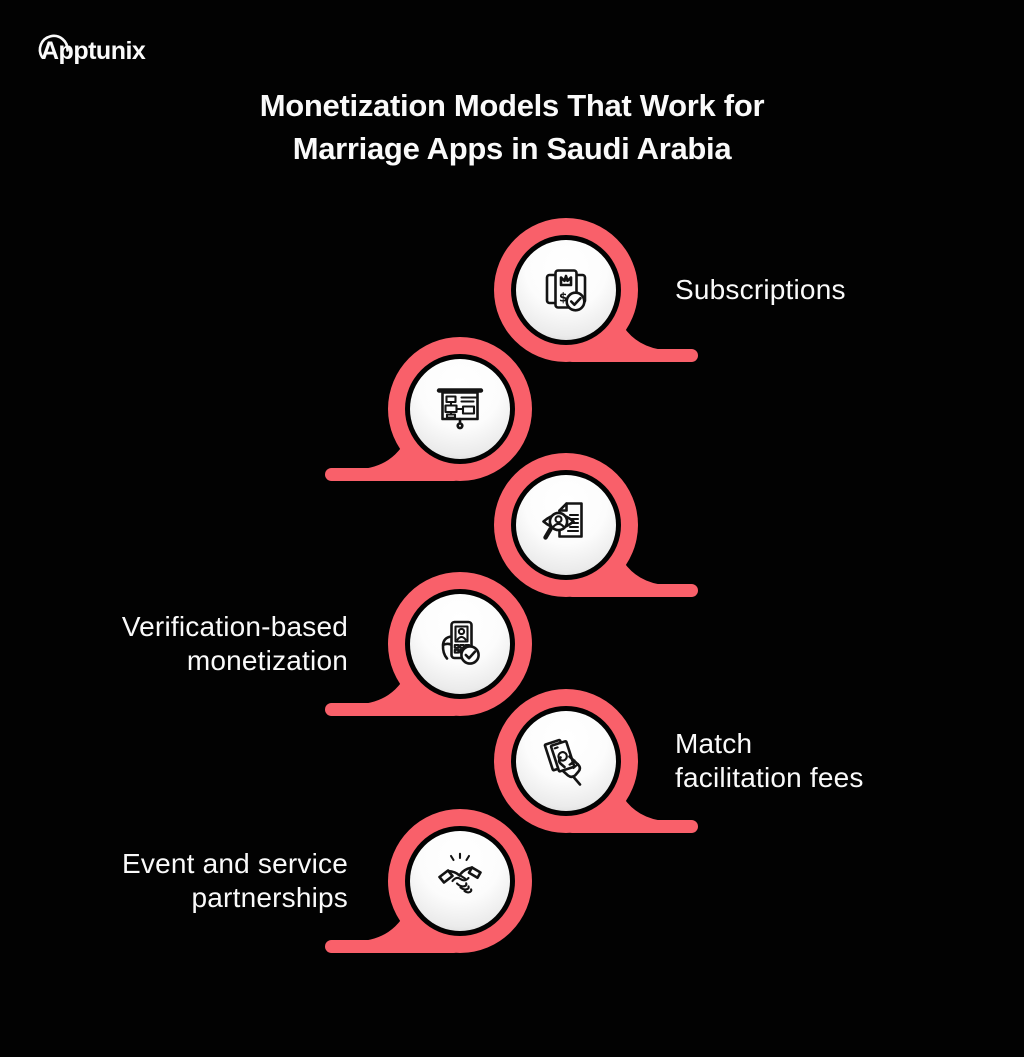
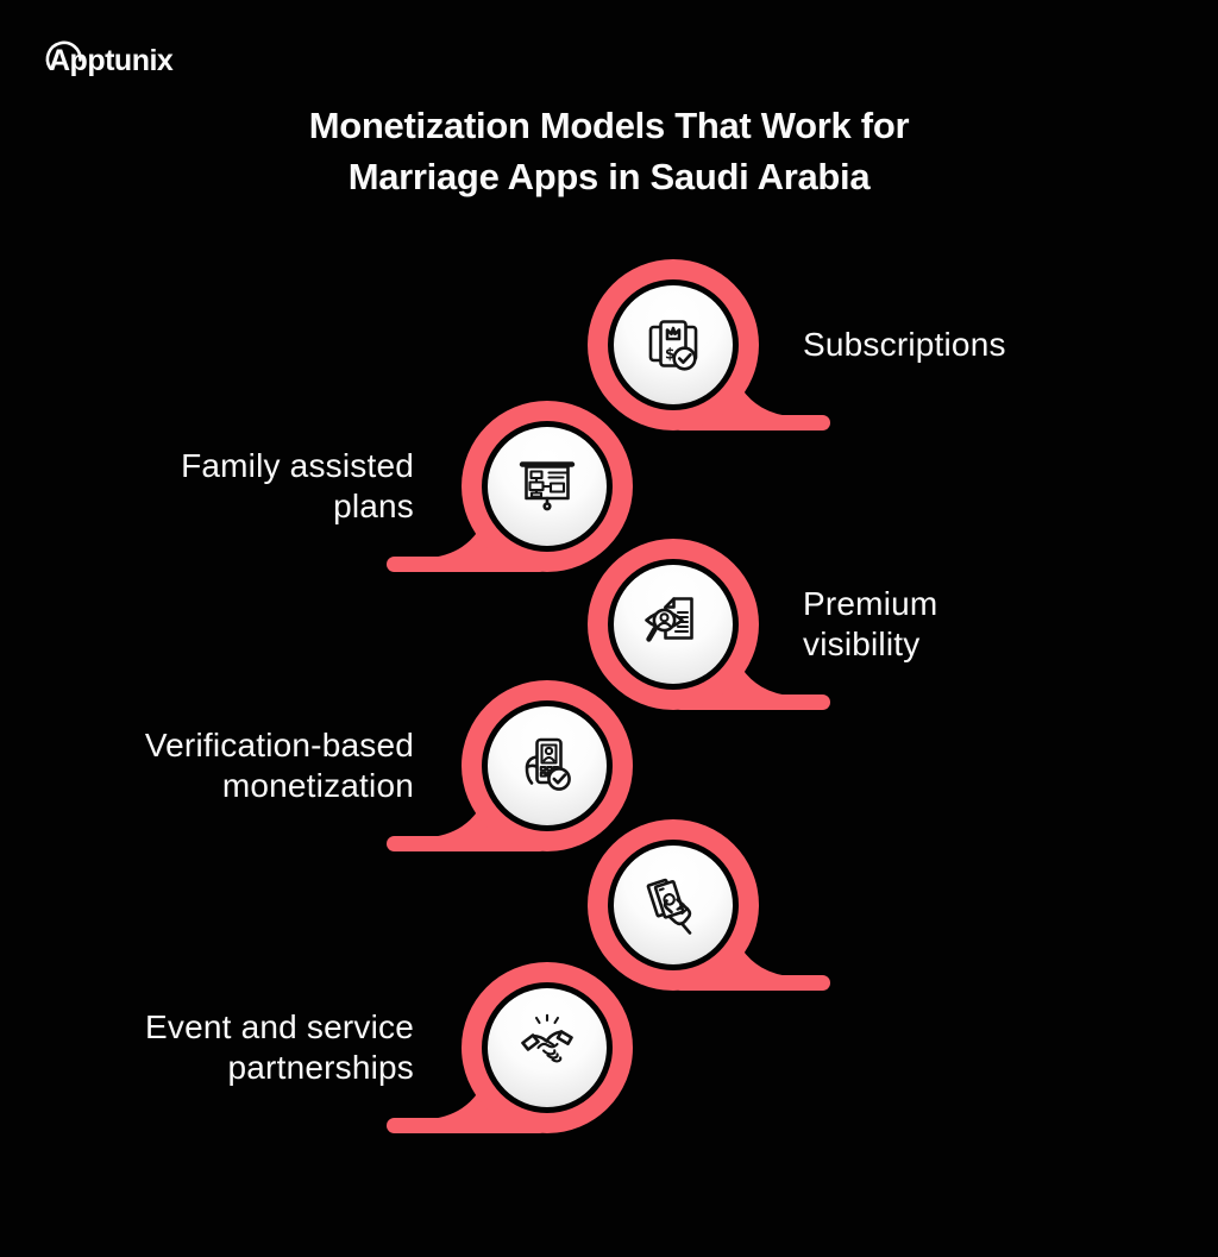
  Apptunix
  Monetization Models That Work for
  Marriage Apps in Saudi Arabia
  $
  Subscriptions
+ Family assisted
+ plans
+ Premium
+ visibility
  Verification-based
  monetization
- Match
- facilitation fees
  Event and service
  partnerships
